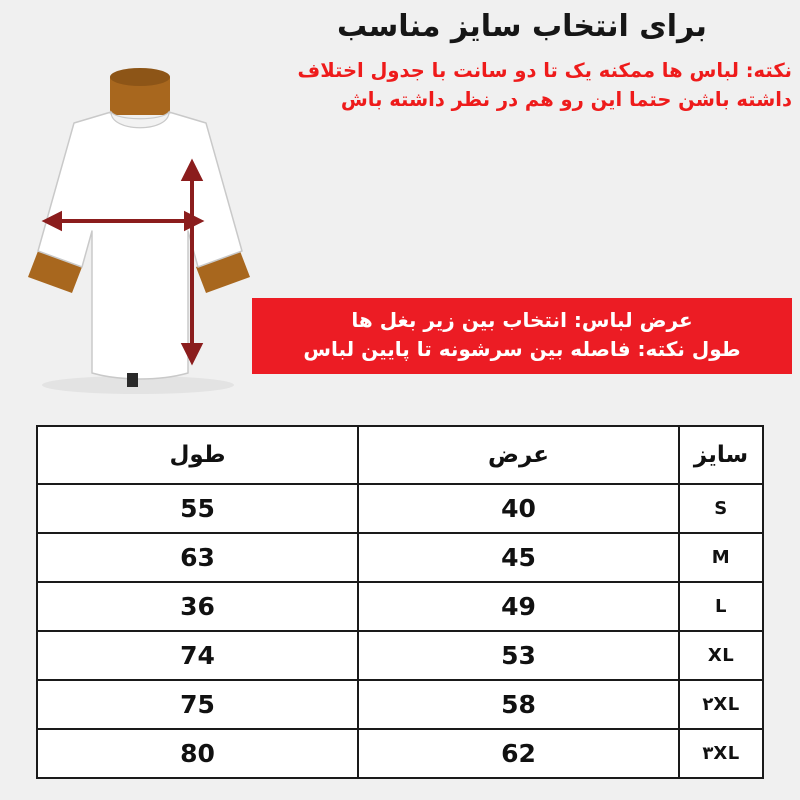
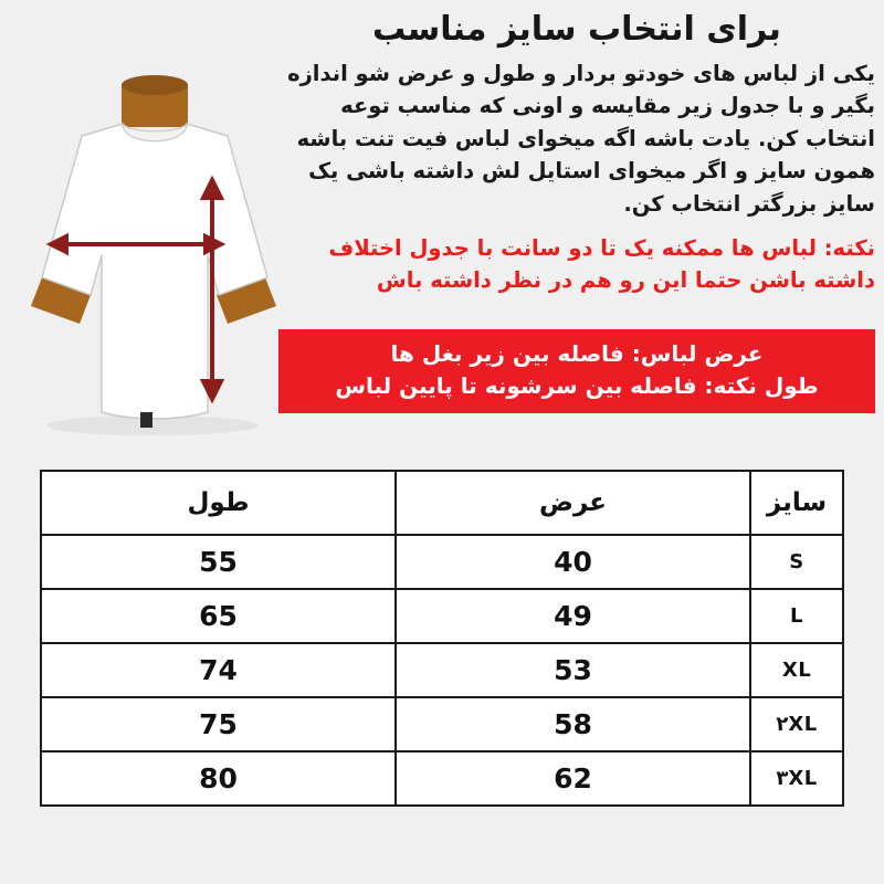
  برای انتخاب سایز مناسب
+ یکی از لباس های خودتو بردار و طول و عرض شو اندازه بگیر و با جدول زیر مقایسه و اونی که مناسب توعه انتخاب کن. یادت باشه اگه میخوای لباس فیت تنت باشه همون سایز و اگر میخوای استایل لش داشته باشی یک سایز بزرگتر انتخاب کن.
  نکته: لباس ها ممکنه یک تا دو سانت با جدول اختلاف داشته باشن حتما این رو هم در نظر داشته باش
- عرض لباس: انتخاب بین زیر بغل ها
+ عرض لباس: فاصله بین زیر بغل ها
  طول نکته: فاصله بین سرشونه تا پایین لباس
  سایز	عرض	طول
  S	40	55
- M	45	63
- L	49	36
+ L	49	65
  XL	53	74
  ۲XL	58	75
  ۳XL	62	80
